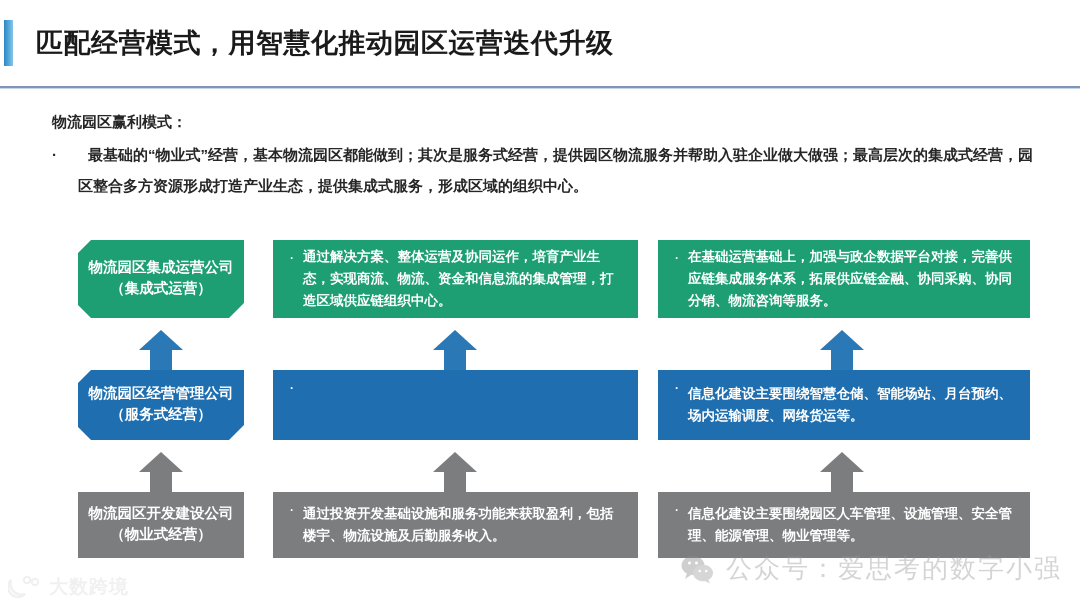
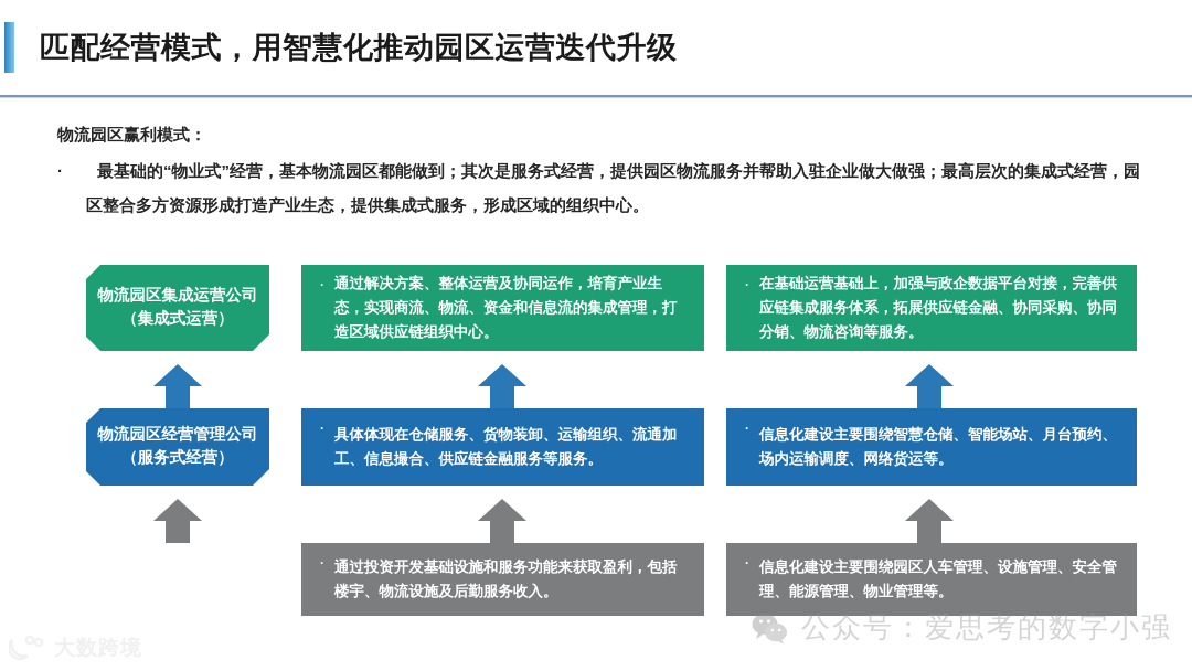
  匹配经营模式，用智慧化推动园区运营迭代升级
  物流园区赢利模式：
  ·
  最基础的“物业式”经营，基本物流园区都能做到；其次是服务式经营，提供园区物流服务并帮助入驻企业做大做强；最高层次的集成式经营，园区整合多方资源形成打造产业生态，提供集成式服务，形成区域的组织中心。
  物流园区集成运营公司
  （集成式运营）
  ·
  通过解决方案、整体运营及协同运作，培育产业生态，实现商流、物流、资金和信息流的集成管理，打造区域供应链组织中心。
  ·
  在基础运营基础上，加强与政企数据平台对接，完善供应链集成服务体系，拓展供应链金融、协同采购、协同分销、物流咨询等服务。
  物流园区经营管理公司
  （服务式经营）
  ·
+ 具体体现在仓储服务、货物装卸、运输组织、流通加工、信息撮合、供应链金融服务等服务。
  ·
  信息化建设主要围绕智慧仓储、智能场站、月台预约、场内运输调度、网络货运等。
- 物流园区开发建设公司
- （物业式经营）
  ·
  通过投资开发基础设施和服务功能来获取盈利，包括楼宇、物流设施及后勤服务收入。
  ·
  信息化建设主要围绕园区人车管理、设施管理、安全管理、能源管理、物业管理等。
  公众号：爱思考的数字小强
